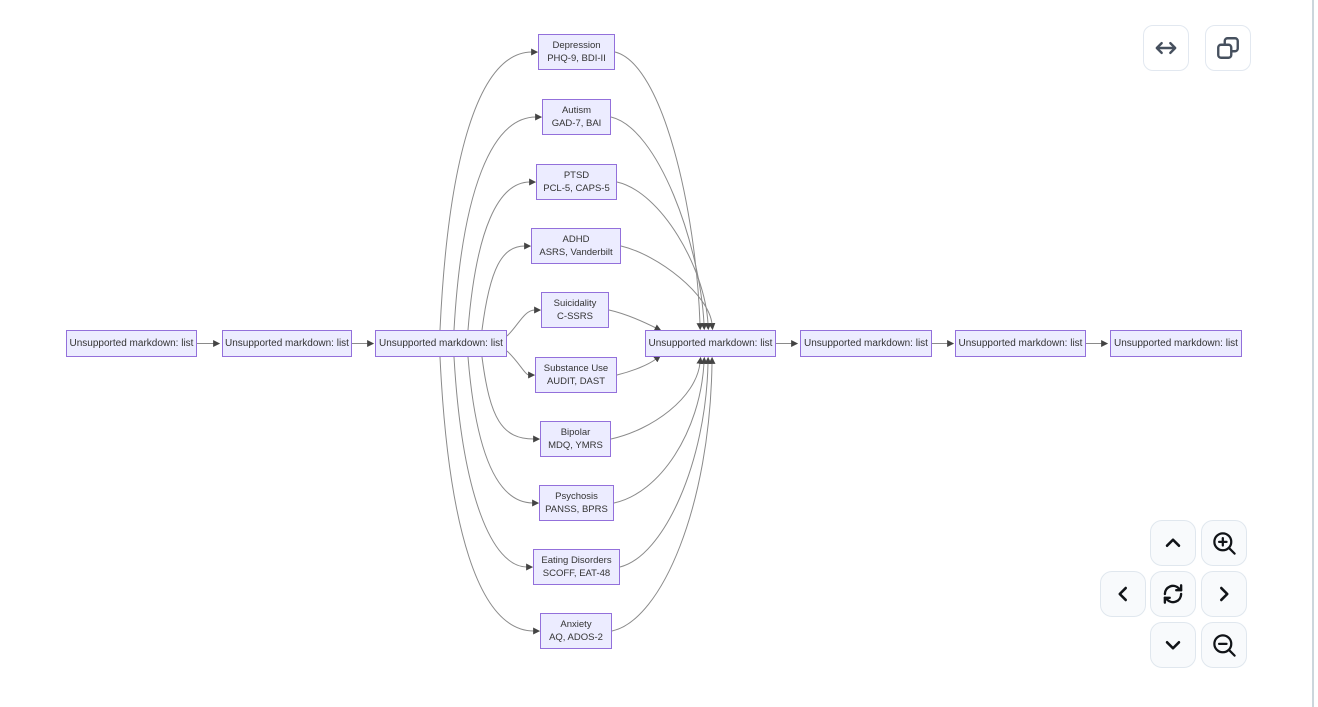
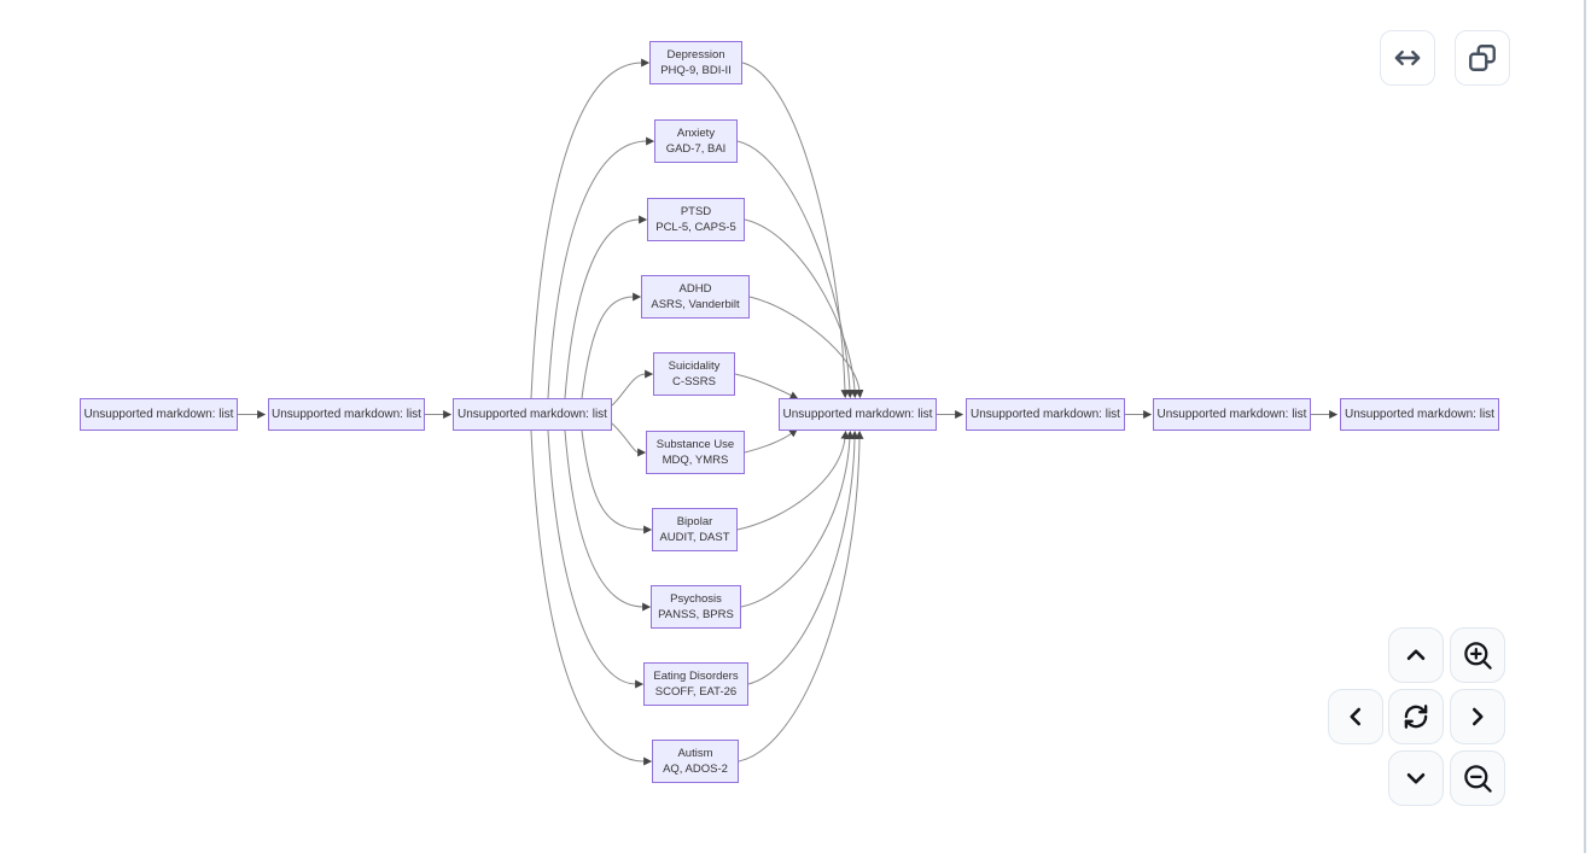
  Unsupported markdown: list
  Unsupported markdown: list
  Unsupported markdown: list
  Unsupported markdown: list
  Unsupported markdown: list
  Unsupported markdown: list
  Unsupported markdown: list
  Depression
  PHQ-9, BDI-II
- Autism
+ Anxiety
  GAD-7, BAI
  PTSD
  PCL-5, CAPS-5
  ADHD
  ASRS, Vanderbilt
  Suicidality
  C-SSRS
  Substance Use
- AUDIT, DAST
+ MDQ, YMRS
  Bipolar
- MDQ, YMRS
+ AUDIT, DAST
  Psychosis
  PANSS, BPRS
  Eating Disorders
- SCOFF, EAT-48
+ SCOFF, EAT-26
- Anxiety
+ Autism
  AQ, ADOS-2
